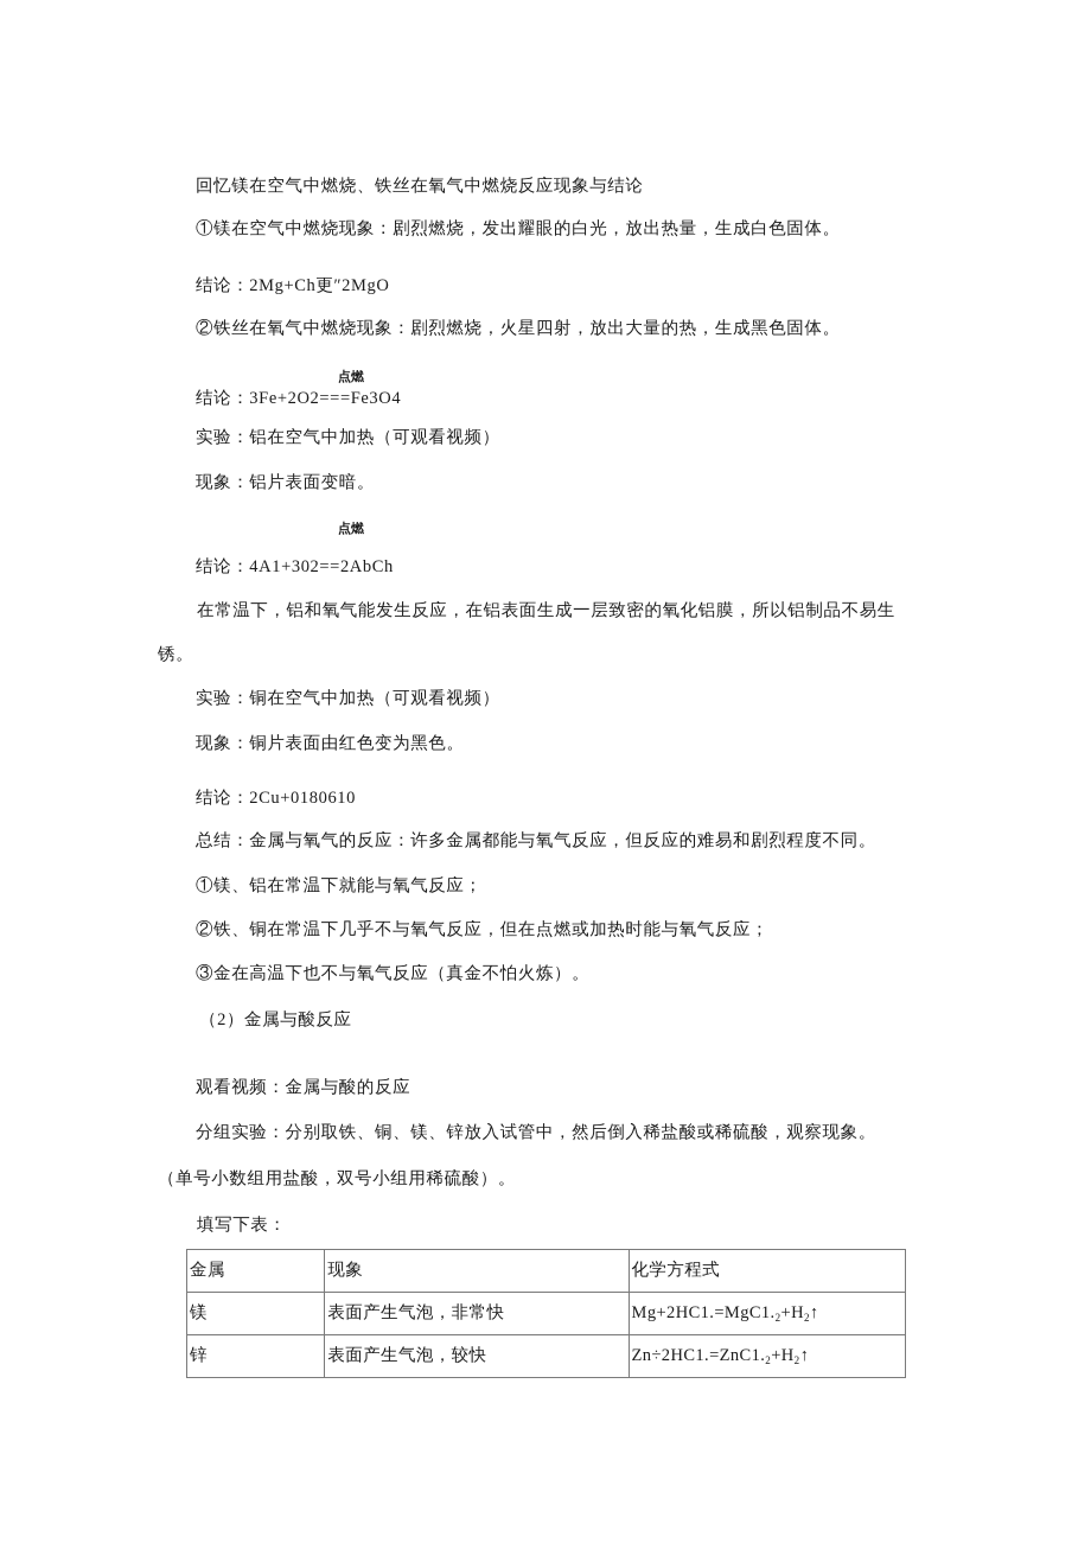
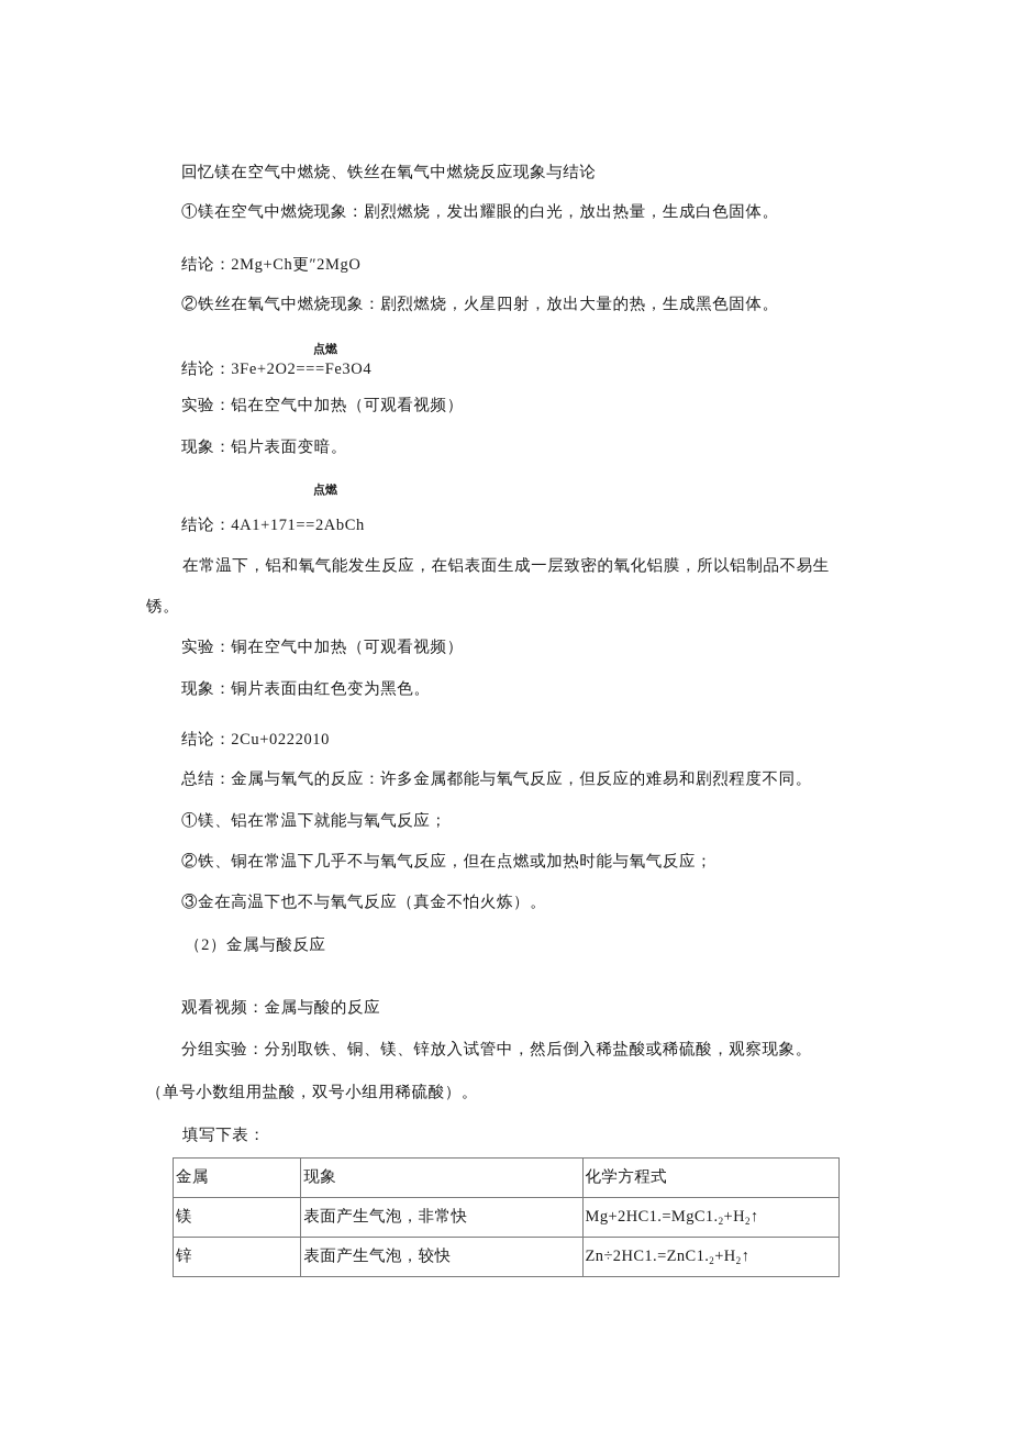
  回忆镁在空气中燃烧、铁丝在氧气中燃烧反应现象与结论
  ①镁在空气中燃烧现象：剧烈燃烧，发出耀眼的白光，放出热量，生成白色固体。
  结论：2Mg+Ch更″2MgO
  ②铁丝在氧气中燃烧现象：剧烈燃烧，火星四射，放出大量的热，生成黑色固体。
  点燃
  结论：3Fe+2O2===Fe3O4
  实验：铝在空气中加热（可观看视频）
  现象：铝片表面变暗。
  点燃
- 结论：4A1+302==2AbCh
+ 结论：4A1+171==2AbCh
  在常温下，铝和氧气能发生反应，在铝表面生成一层致密的氧化铝膜，所以铝制品不易生
  锈。
  实验：铜在空气中加热（可观看视频）
  现象：铜片表面由红色变为黑色。
- 结论：2Cu+0180610
+ 结论：2Cu+0222010
  总结：金属与氧气的反应：许多金属都能与氧气反应，但反应的难易和剧烈程度不同。
  ①镁、铝在常温下就能与氧气反应；
  ②铁、铜在常温下几乎不与氧气反应，但在点燃或加热时能与氧气反应；
  ③金在高温下也不与氧气反应（真金不怕火炼）。
  （2）金属与酸反应
  观看视频：金属与酸的反应
  分组实验：分别取铁、铜、镁、锌放入试管中，然后倒入稀盐酸或稀硫酸，观察现象。
  （单号小数组用盐酸，双号小组用稀硫酸）。
  填写下表：
  金属	现象	化学方程式
  镁	表面产生气泡，非常快	Mg+2HC1.=MgC1.2+H2↑
  锌	表面产生气泡，较快	Zn÷2HC1.=ZnC1.2+H2↑
